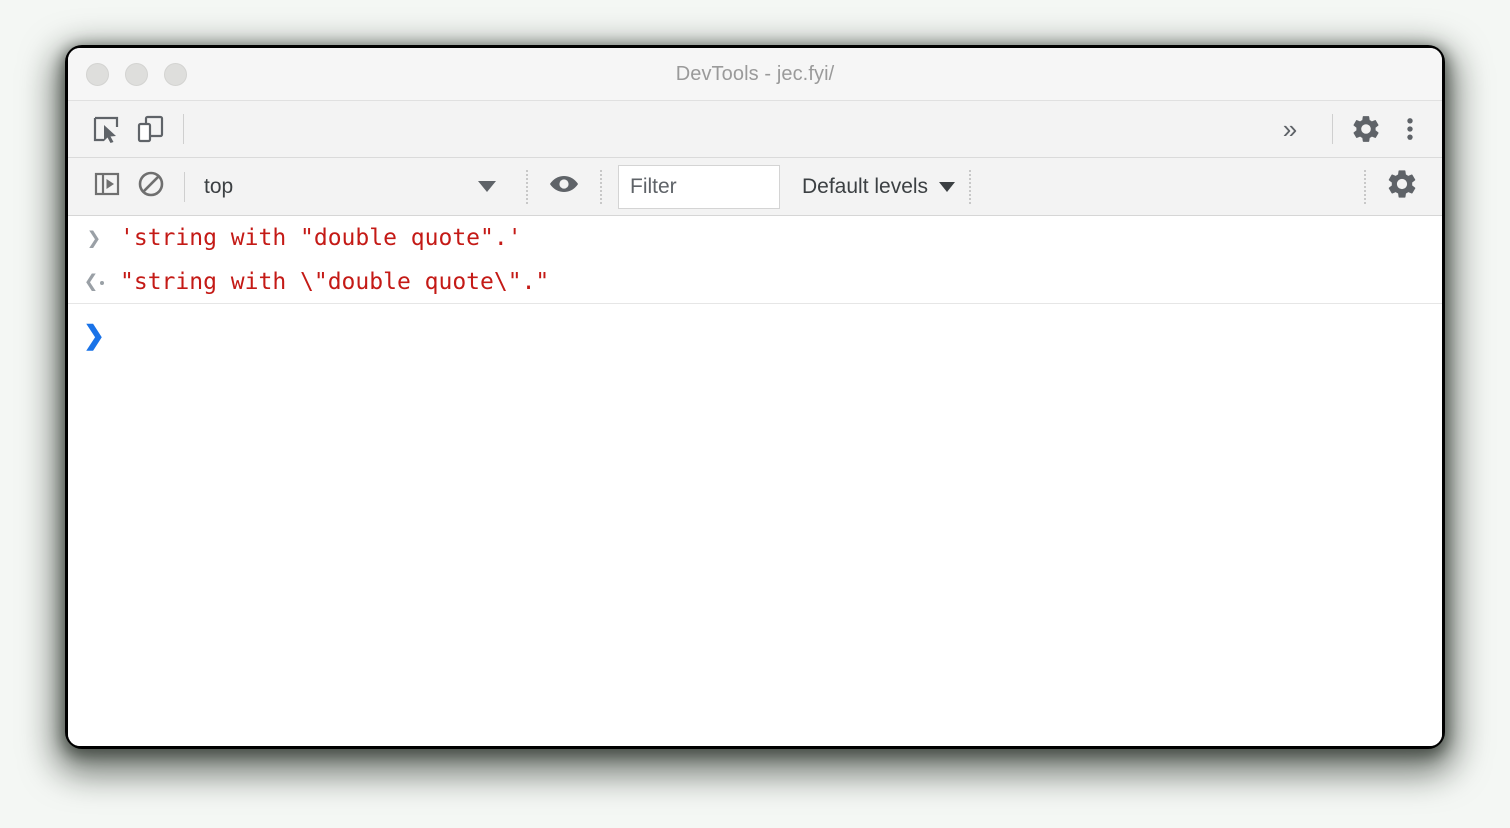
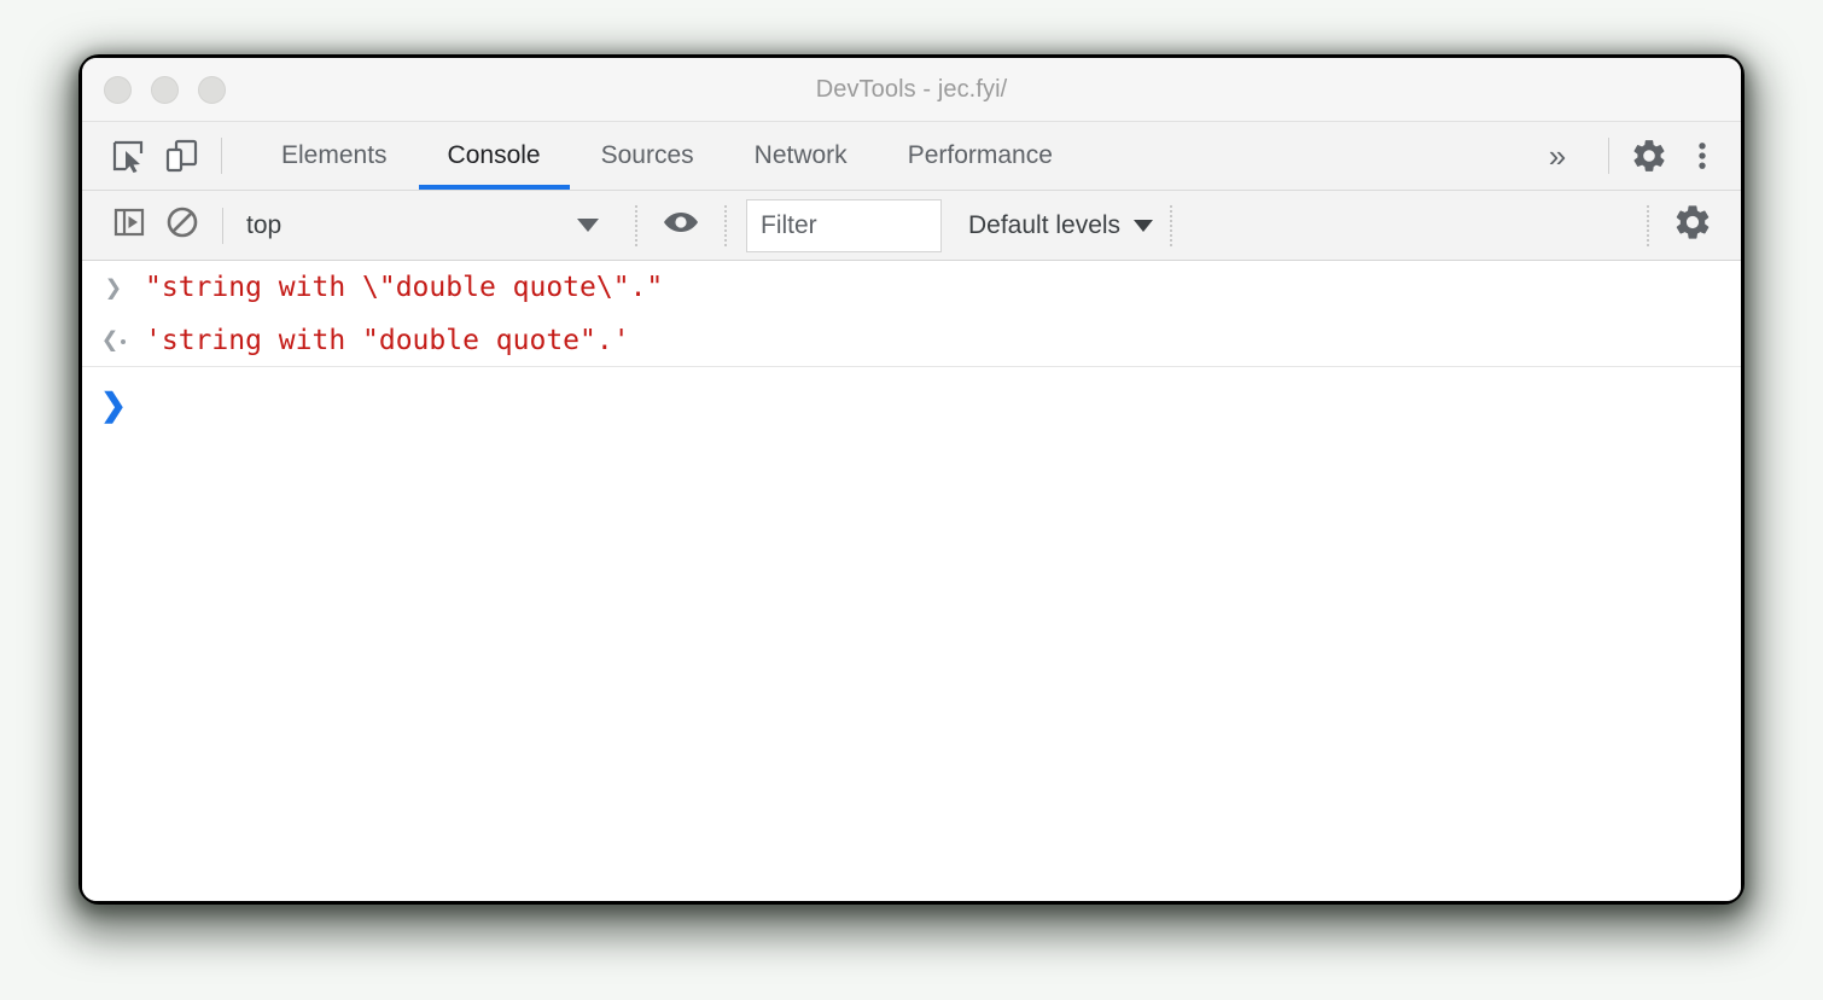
  DevTools - jec.fyi/
+ Elements
+ Console
+ Sources
+ Network
+ Performance
  »
  top
  Filter
  Default levels
  ❯
- 'string with "double quote".'
+ "string with \"double quote\"."
  ❮
- "string with \"double quote\"."
+ 'string with "double quote".'
  ❯
